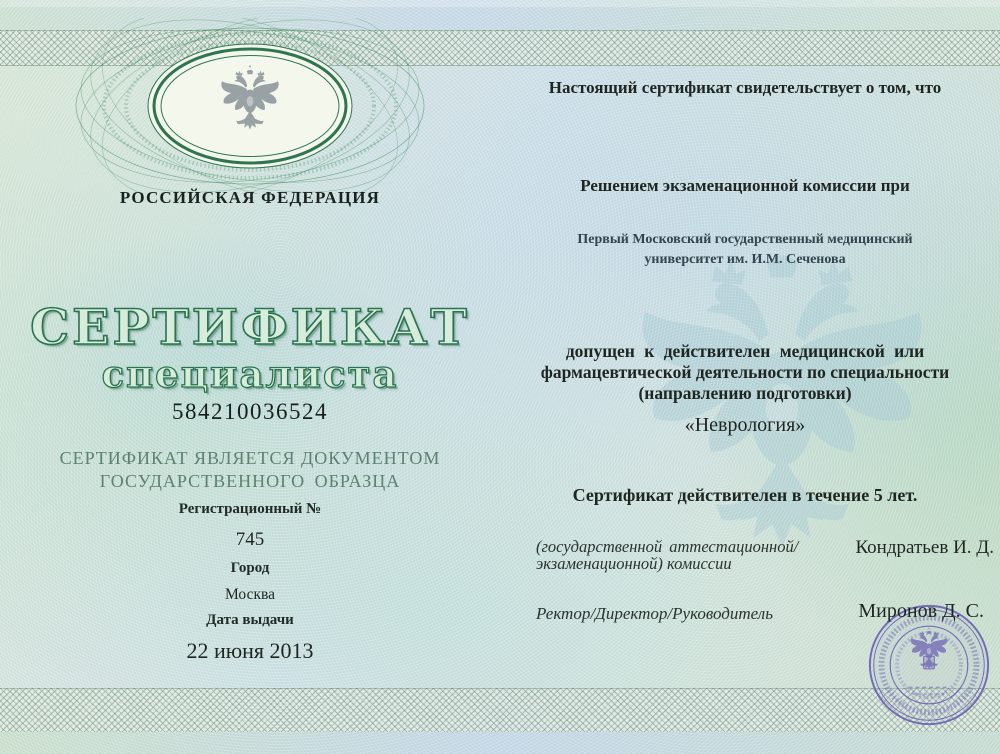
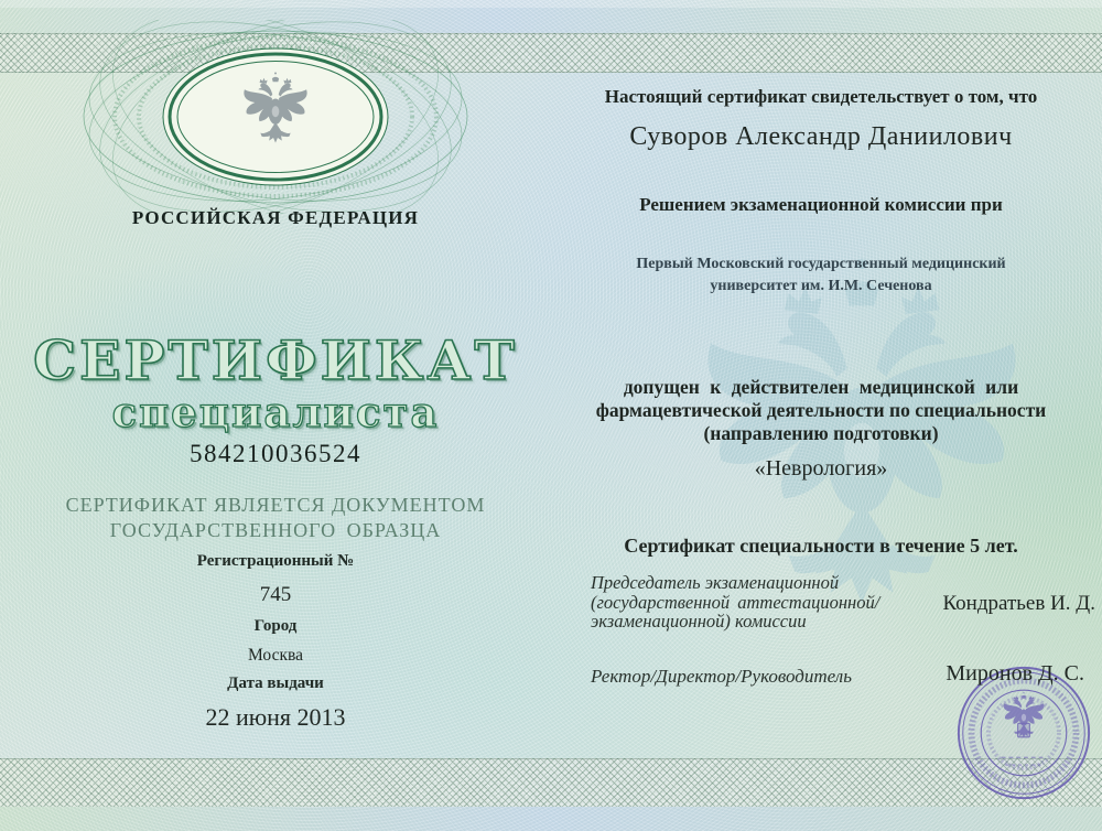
  РОССИЙСКАЯ ФЕДЕРАЦИЯ
  СЕРТИФИКАТ
  специалиста
  584210036524
  СЕРТИФИКАТ ЯВЛЯЕТСЯ ДОКУМЕНТОМ
  ГОСУДАРСТВЕННОГО ОБРАЗЦА
  Регистрационный №
  745
  Город
  Москва
  Дата выдачи
  22 июня 2013
  Настоящий сертификат свидетельствует о том, что
+ Суворов Александр Даниилович
  Решением экзаменационной комиссии при
  Первый Московский государственный медицинский
  университет им. И.М. Сеченова
  допущен к действителен медицинской или
  фармацевтической деятельности по специальности
  (направлению подготовки)
  «Неврология»
- Сертификат действителен в течение 5 лет.
+ Сертификат специальности в течение 5 лет.
+ Председатель экзаменационной
  (государственной аттестационной/
  экзаменационной) комиссии
  Кондратьев И. Д.
  Ректор/Директор/Руководитель
  Миронов Д. С.
